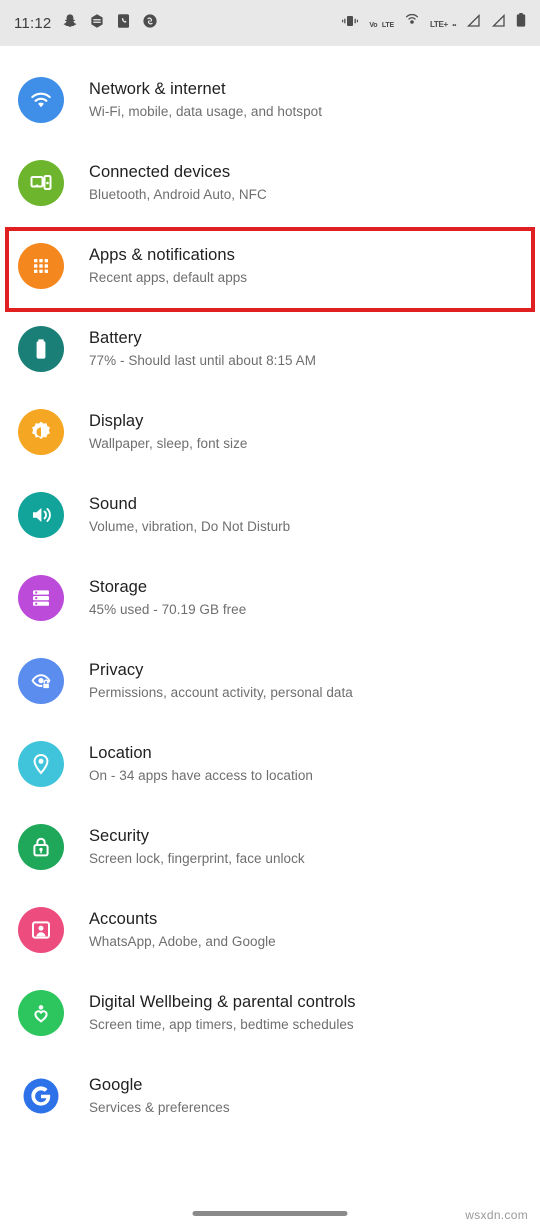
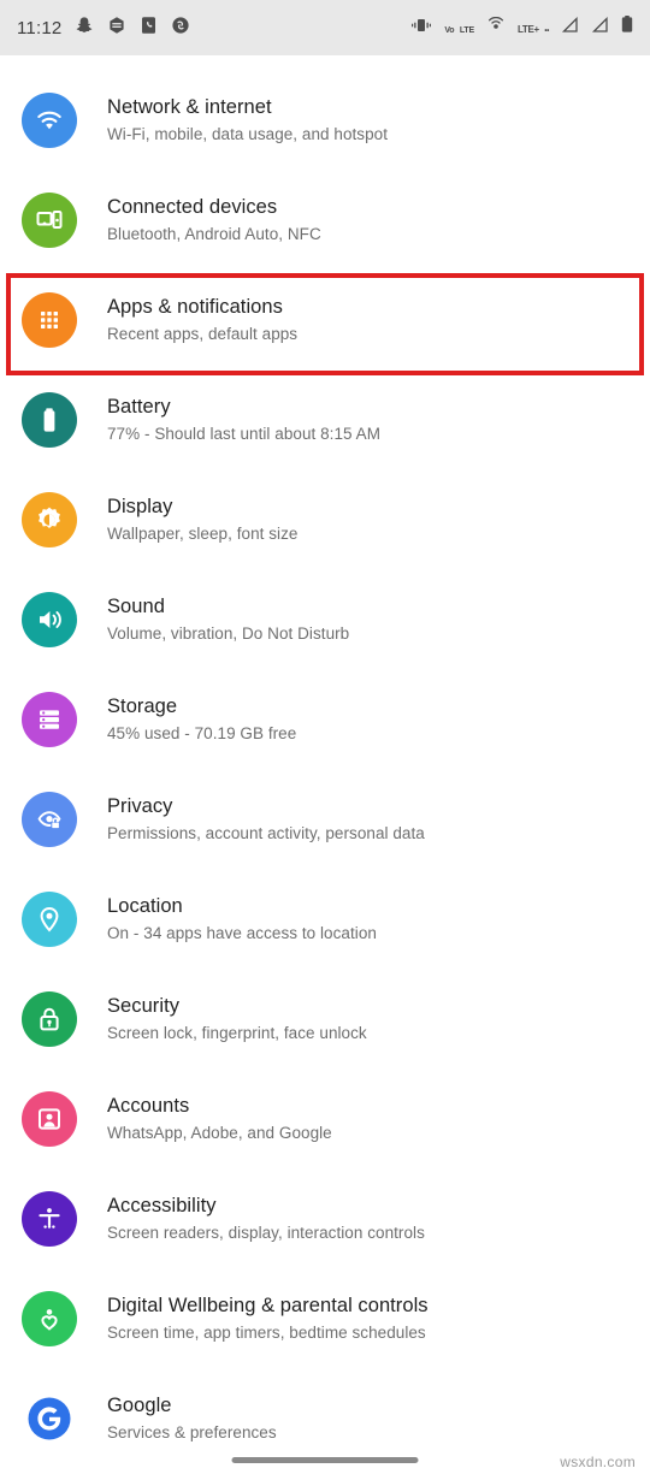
  11:12
  Network & internet
  Wi-Fi, mobile, data usage, and hotspot
  Connected devices
  Bluetooth, Android Auto, NFC
  Apps & notifications
  Recent apps, default apps
  Battery
  77% - Should last until about 8:15 AM
  Display
  Wallpaper, sleep, font size
  Sound
  Volume, vibration, Do Not Disturb
  Storage
  45% used - 70.19 GB free
  Privacy
  Permissions, account activity, personal data
  Location
  On - 34 apps have access to location
  Security
  Screen lock, fingerprint, face unlock
  Accounts
  WhatsApp, Adobe, and Google
+ Accessibility
+ Screen readers, display, interaction controls
  Digital Wellbeing & parental controls
  Screen time, app timers, bedtime schedules
  Google
  Services & preferences
  wsxdn.com
